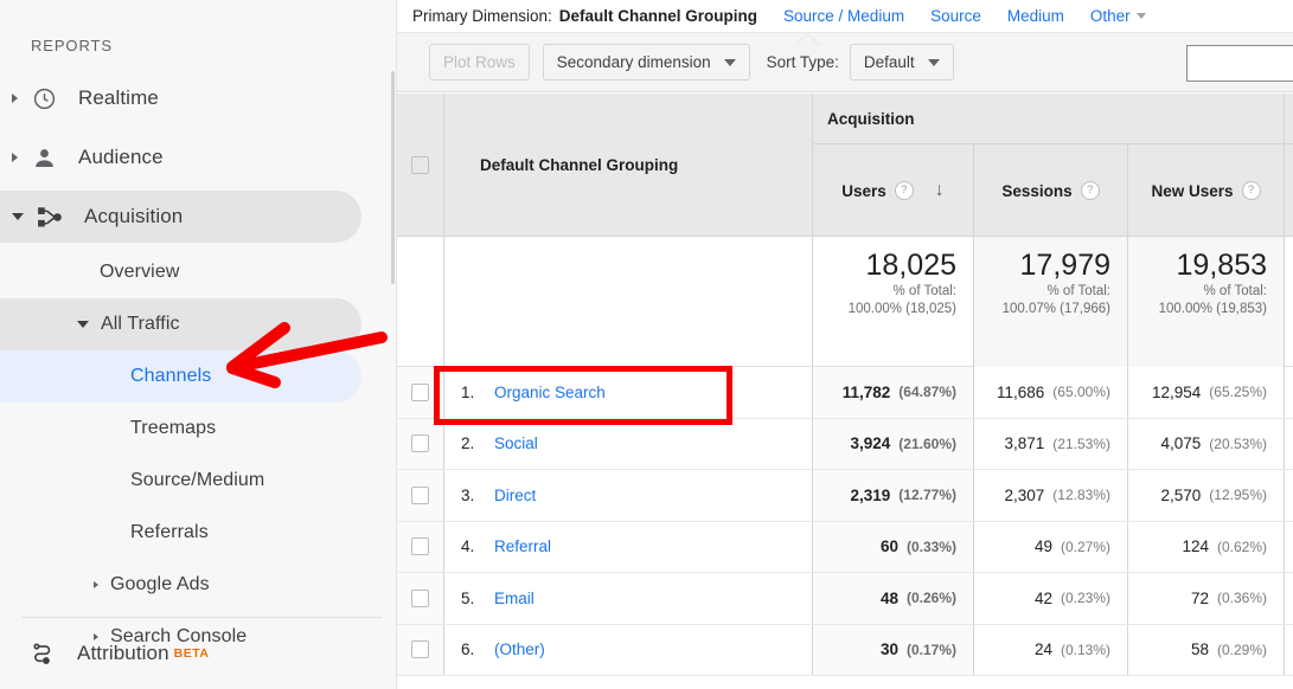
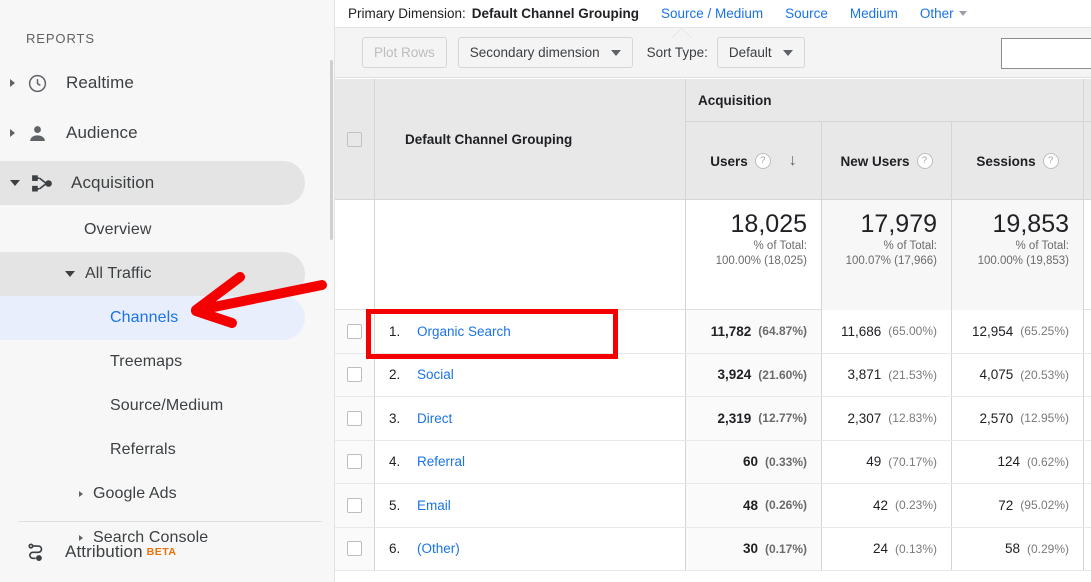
  REPORTS
  Realtime
  Audience
  Acquisition
  Overview
  All Traffic
  Channels
  Treemaps
  Source/Medium
  Referrals
  Google Ads
  Search Console
  Attribution
  BETA
  Primary Dimension:
  Default Channel Grouping
  Source / Medium
  Source
  Medium
  Other
  Plot Rows
  Secondary dimension
  Sort Type:
  Default
  Default Channel Grouping
  Acquisition
  Users
  ?
  ↓
- Sessions
+ New Users
  ?
- New Users
+ Sessions
  ?
  18,025
  % of Total:
  100.00% (18,025)
  17,979
  % of Total:
  100.07% (17,966)
  19,853
  % of Total:
  100.00% (19,853)
  1.
  Organic Search
  11,782
  (64.87%)
  11,686
  (65.00%)
  12,954
  (65.25%)
  2.
  Social
  3,924
  (21.60%)
  3,871
  (21.53%)
  4,075
  (20.53%)
  3.
  Direct
  2,319
  (12.77%)
  2,307
  (12.83%)
  2,570
  (12.95%)
  4.
  Referral
  60
  (0.33%)
  49
- (0.27%)
+ (70.17%)
  124
  (0.62%)
  5.
  Email
  48
  (0.26%)
  42
  (0.23%)
  72
- (0.36%)
+ (95.02%)
  6.
  (Other)
  30
  (0.17%)
  24
  (0.13%)
  58
  (0.29%)
